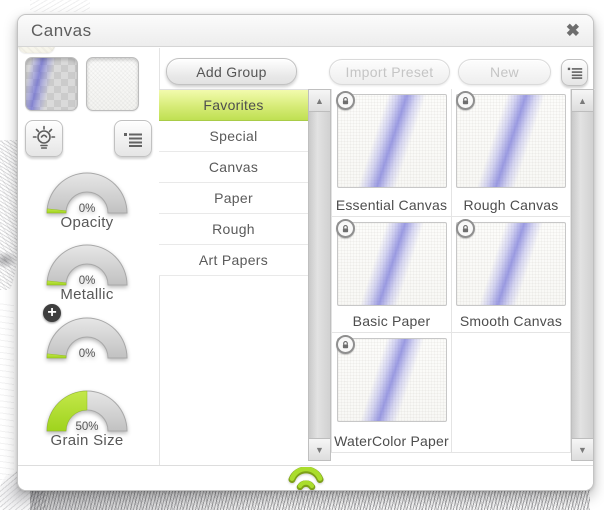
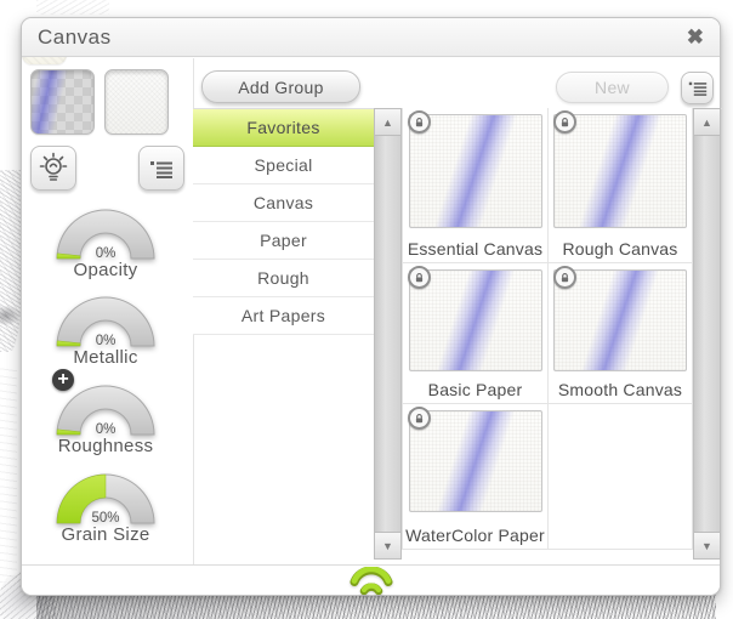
  Canvas
  ✖
  0%
  Opacity
  0%
  Metallic
  0%
+ Roughness
  +
  50%
  Grain Size
  Add Group
  Favorites
  Special
  Canvas
  Paper
  Rough
  Art Papers
- Import Preset
  New
  ▲
  ▼
  ▲
  ▼
  Essential Canvas
  Rough Canvas
  Basic Paper
  Smooth Canvas
  WaterColor Paper
